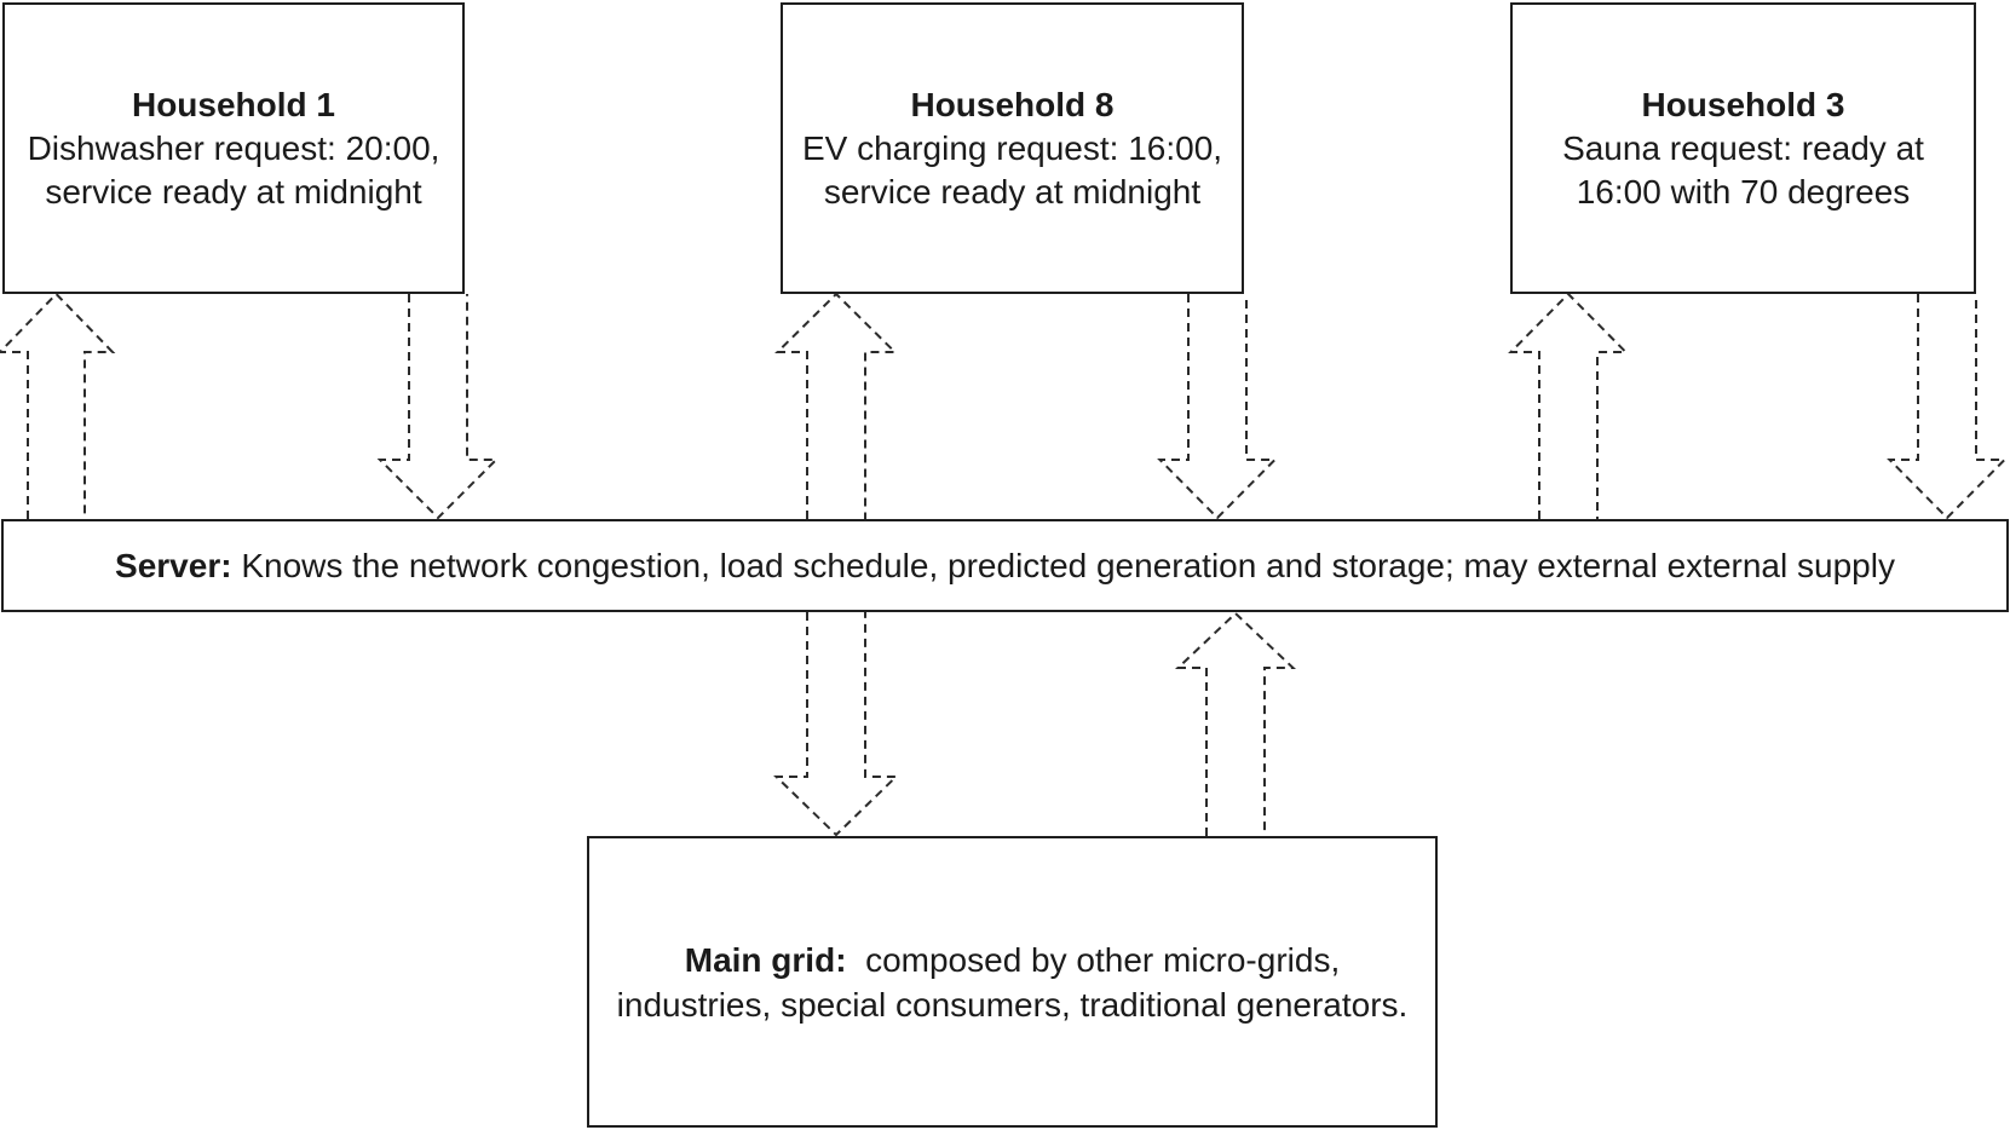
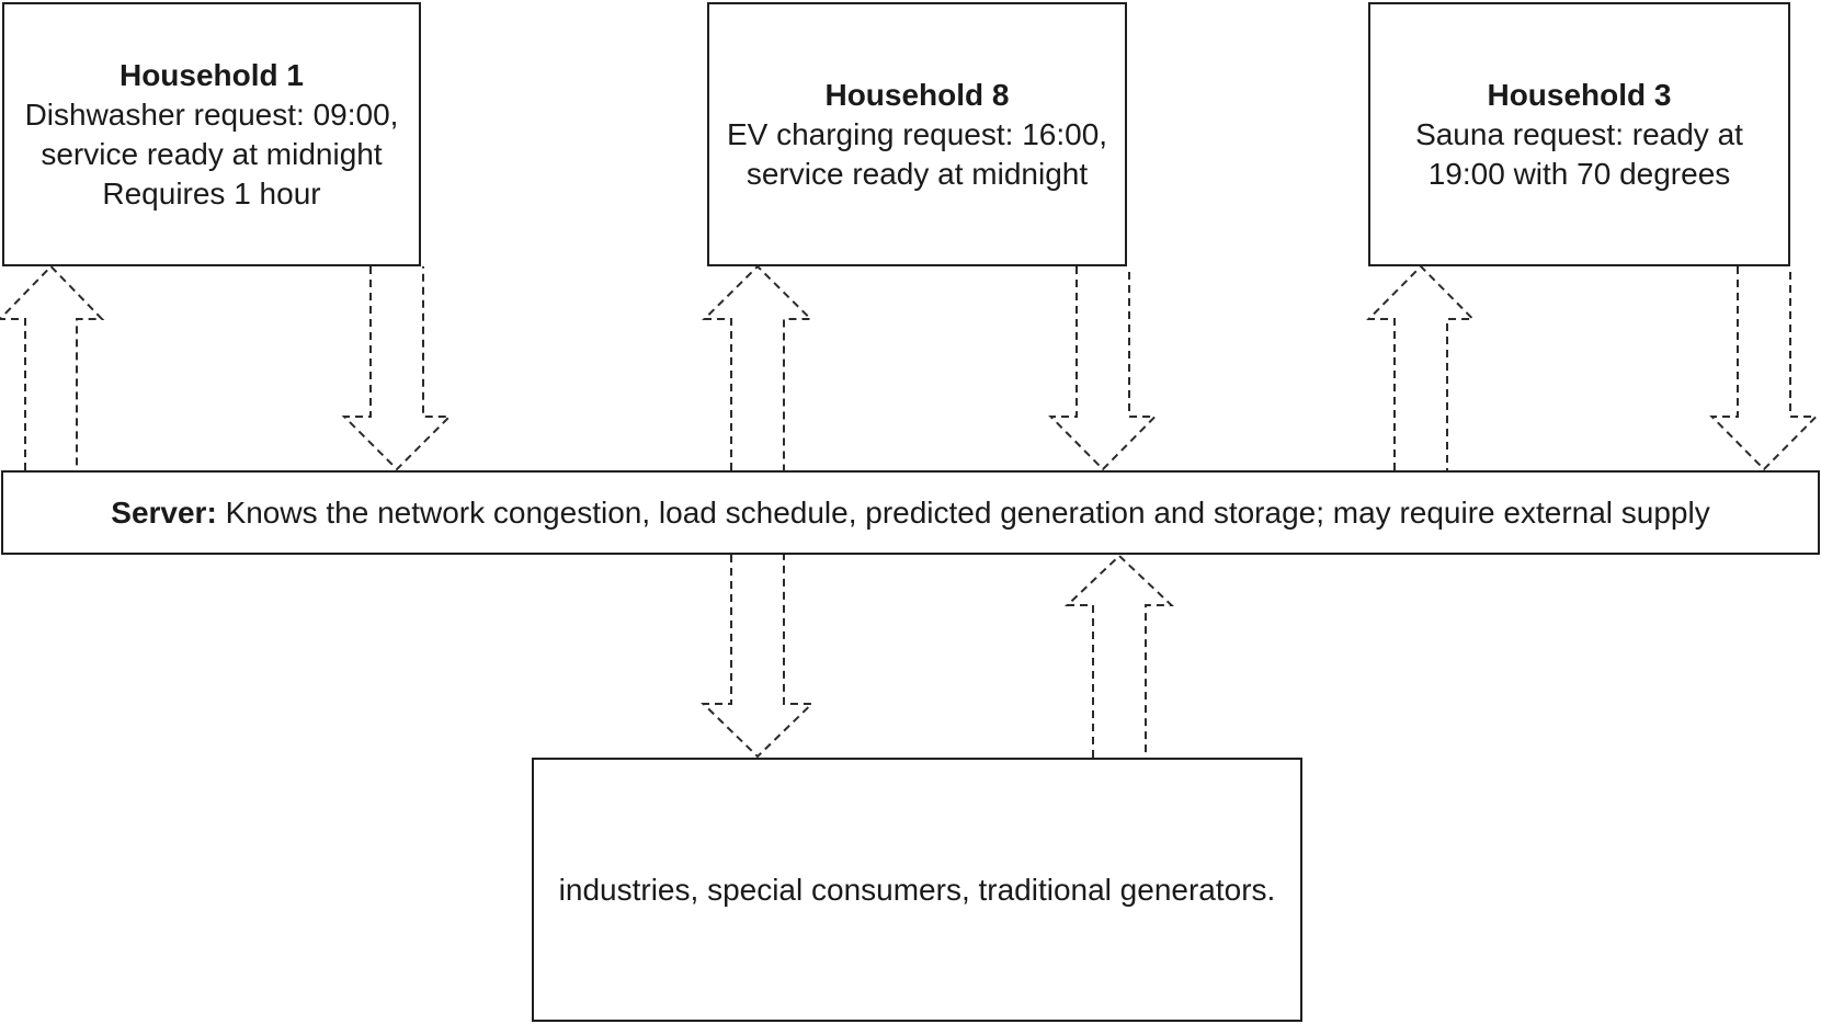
  Household 1
- Dishwasher request: 20:00,
+ Dishwasher request: 09:00,
  service ready at midnight
+ Requires 1 hour
  Household 8
  EV charging request: 16:00,
  service ready at midnight
  Household 3
  Sauna request: ready at
- 16:00 with 70 degrees
+ 19:00 with 70 degrees
  Server:
- Knows the network congestion, load schedule, predicted generation and storage; may external external supply
+ Knows the network congestion, load schedule, predicted generation and storage; may require external supply
- Main grid: composed by other micro-grids,
  industries, special consumers, traditional generators.
